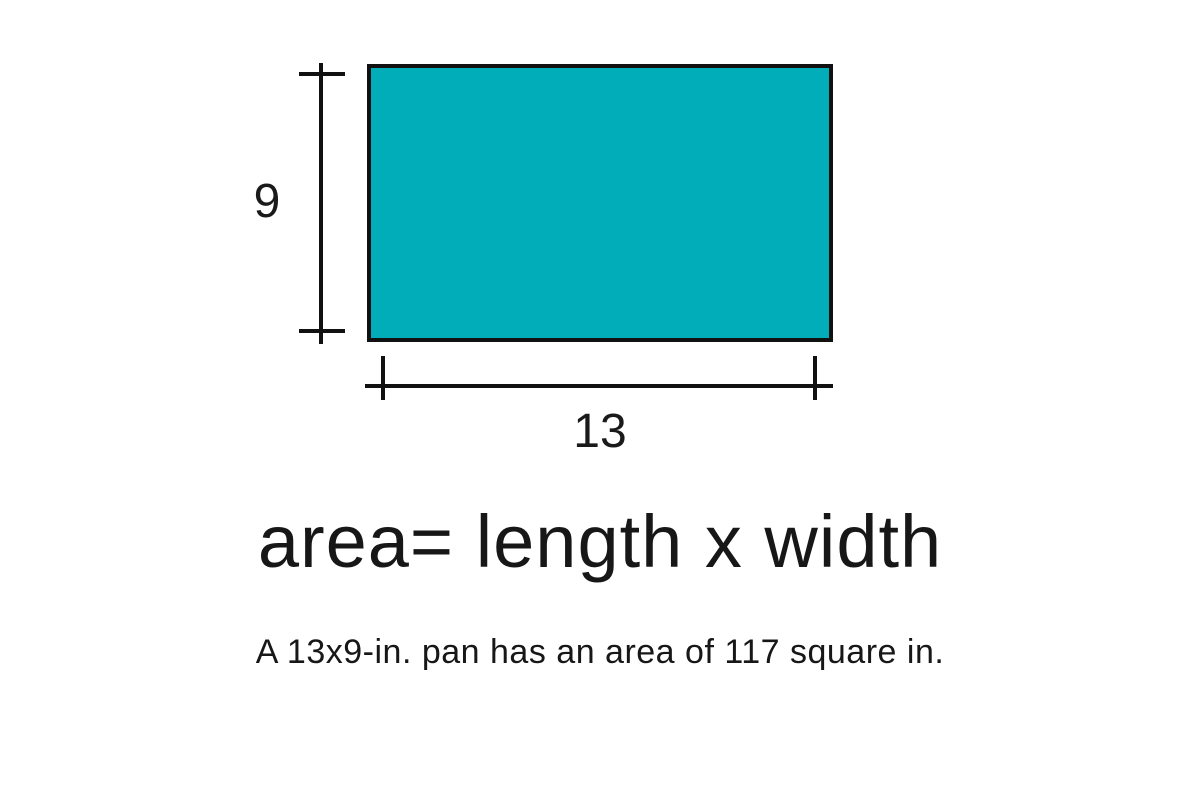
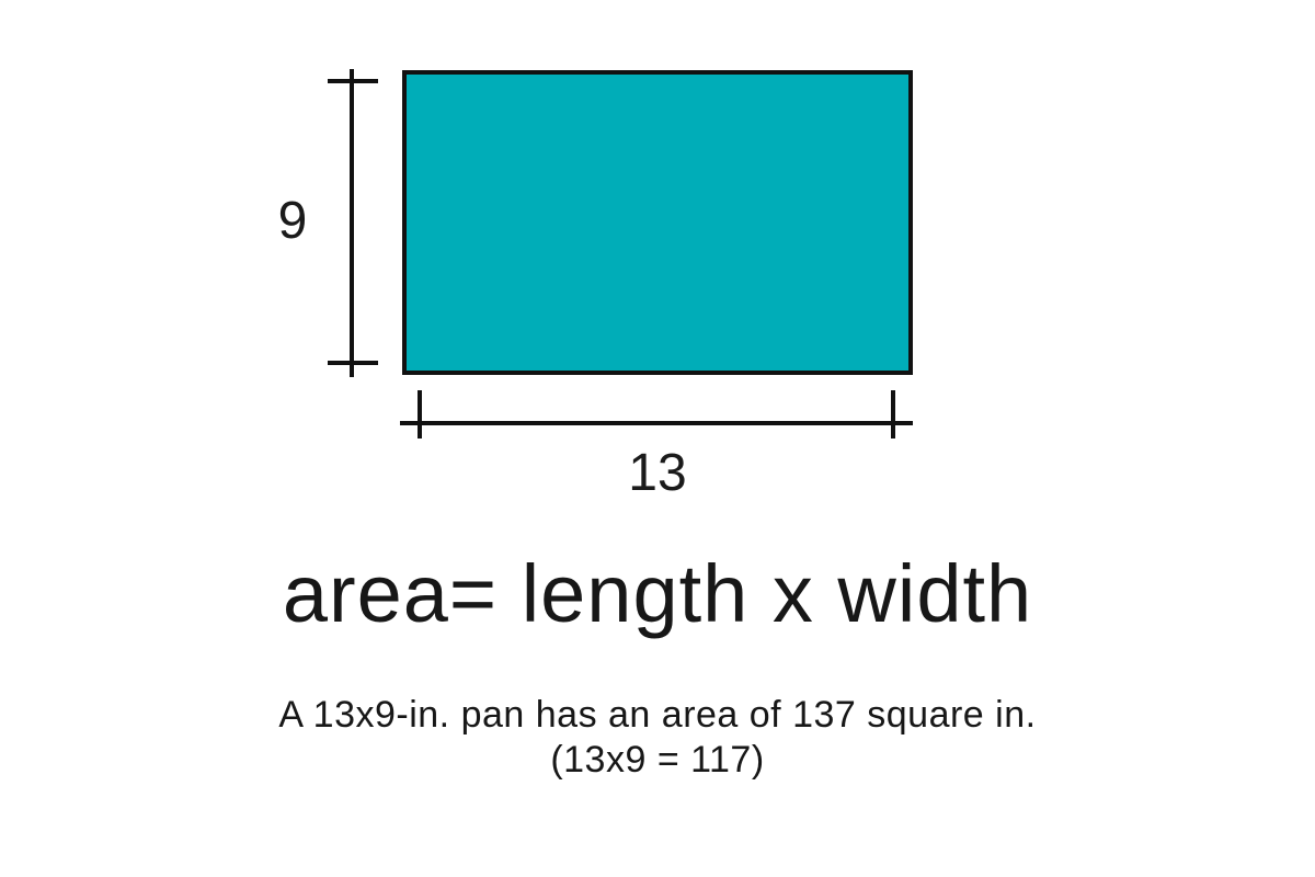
  9
  13
  area= length x width
- A 13x9-in. pan has an area of 117 square in.
+ A 13x9-in. pan has an area of 137 square in.
+ (13x9 = 117)
